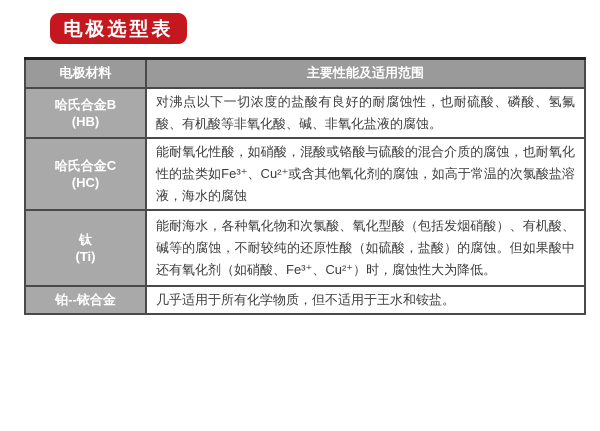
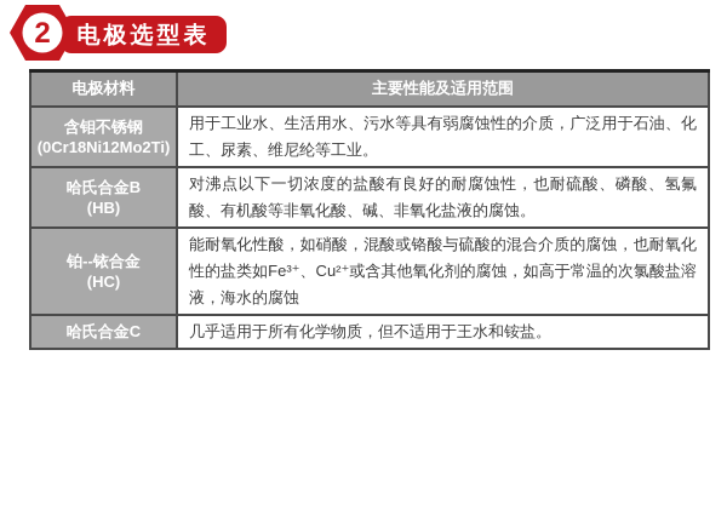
  电极选型表
+ 2
  电极材料	主要性能及适用范围
+ 含钼不锈钢 (0Cr18Ni12Mo2Ti)	用于工业水、生活用水、污水等具有弱腐蚀性的介质，广泛用于石油、化工、尿素、维尼纶等工业。
  哈氏合金B (HB)	对沸点以下一切浓度的盐酸有良好的耐腐蚀性，也耐硫酸、磷酸、氢氟酸、有机酸等非氧化酸、碱、非氧化盐液的腐蚀。
- 哈氏合金C (HC)	能耐氧化性酸，如硝酸，混酸或铬酸与硫酸的混合介质的腐蚀，也耐氧化性的盐类如Fe³⁺、Cu²⁺或含其他氧化剂的腐蚀，如高于常温的次氯酸盐溶液，海水的腐蚀
+ 铂--铱合金 (HC)	能耐氧化性酸，如硝酸，混酸或铬酸与硫酸的混合介质的腐蚀，也耐氧化性的盐类如Fe³⁺、Cu²⁺或含其他氧化剂的腐蚀，如高于常温的次氯酸盐溶液，海水的腐蚀
- 钛 (Ti)	能耐海水，各种氧化物和次氯酸、氧化型酸（包括发烟硝酸）、有机酸、碱等的腐蚀，不耐较纯的还原性酸（如硫酸，盐酸）的腐蚀。但如果酸中还有氧化剂（如硝酸、Fe³⁺、Cu²⁺）时，腐蚀性大为降低。
- 铂--铱合金	几乎适用于所有化学物质，但不适用于王水和铵盐。
+ 哈氏合金C	几乎适用于所有化学物质，但不适用于王水和铵盐。
